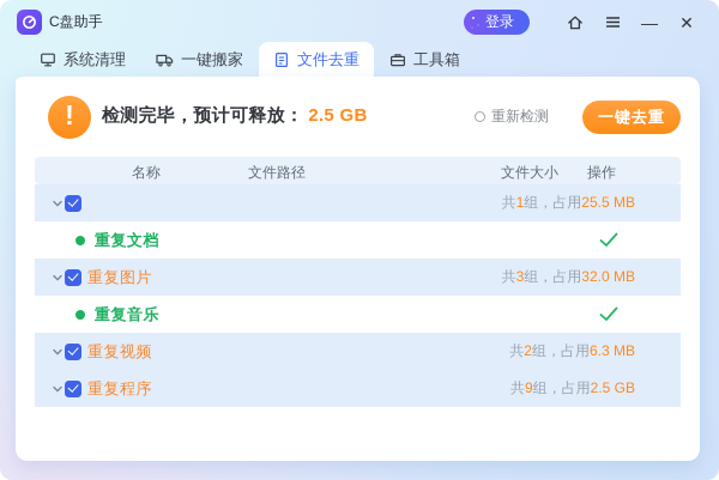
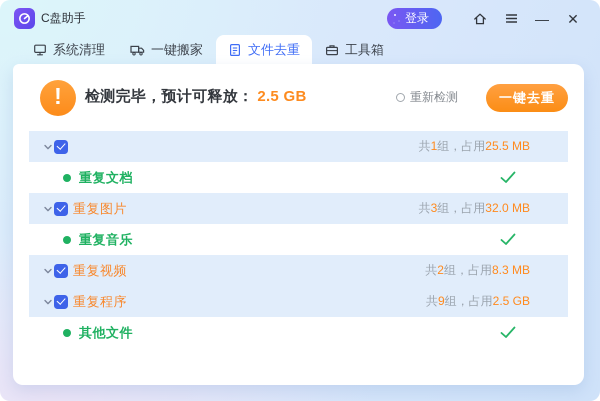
  C盘助手
  登录
  —
  ✕
  系统清理
  一键搬家
  文件去重
  工具箱
  !
  检测完毕，预计可释放： 2.5 GB
  重新检测
  一键去重
- 名称
- 文件路径
- 文件大小
- 操作
  共1组，占用25.5 MB
  重复文档
  重复图片
  共3组，占用32.0 MB
  重复音乐
  重复视频
- 共2组，占用6.3 MB
+ 共2组，占用8.3 MB
  重复程序
  共9组，占用2.5 GB
+ 其他文件
